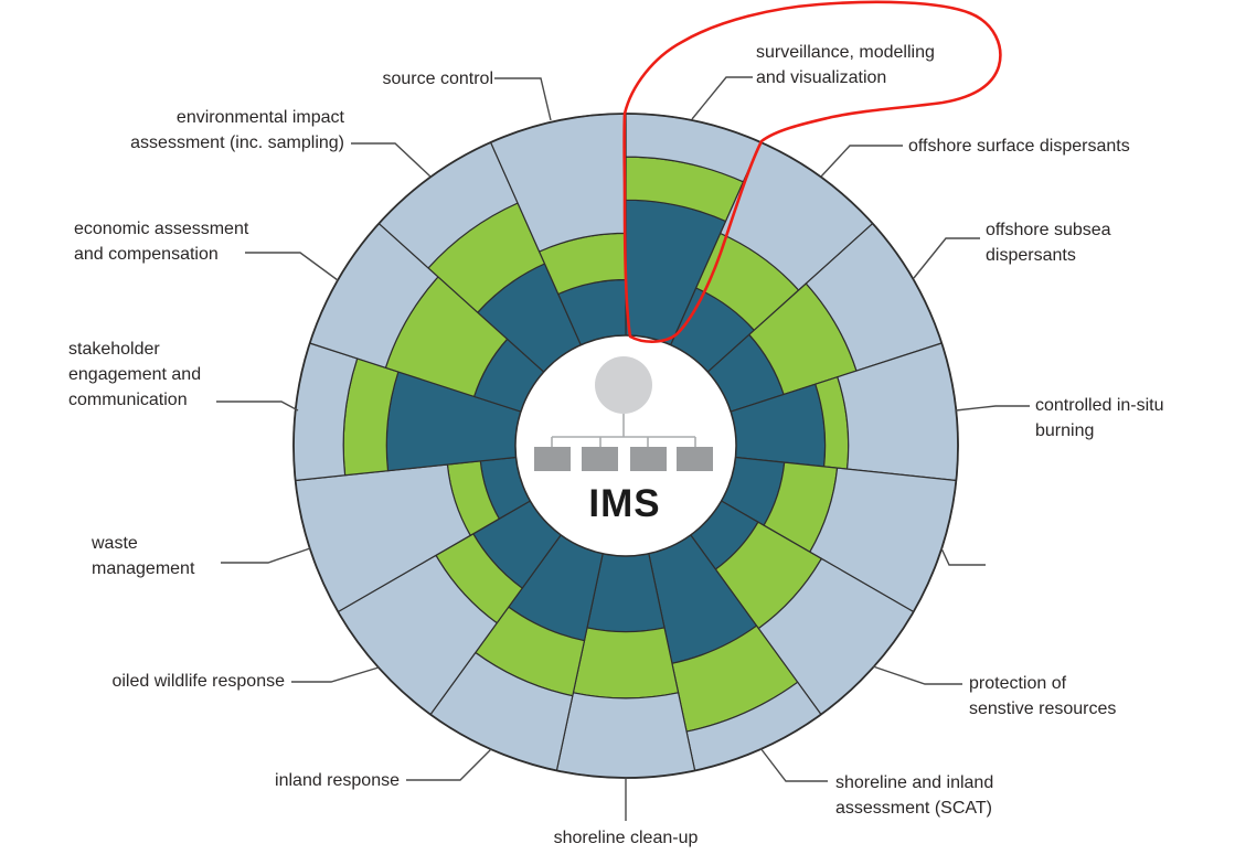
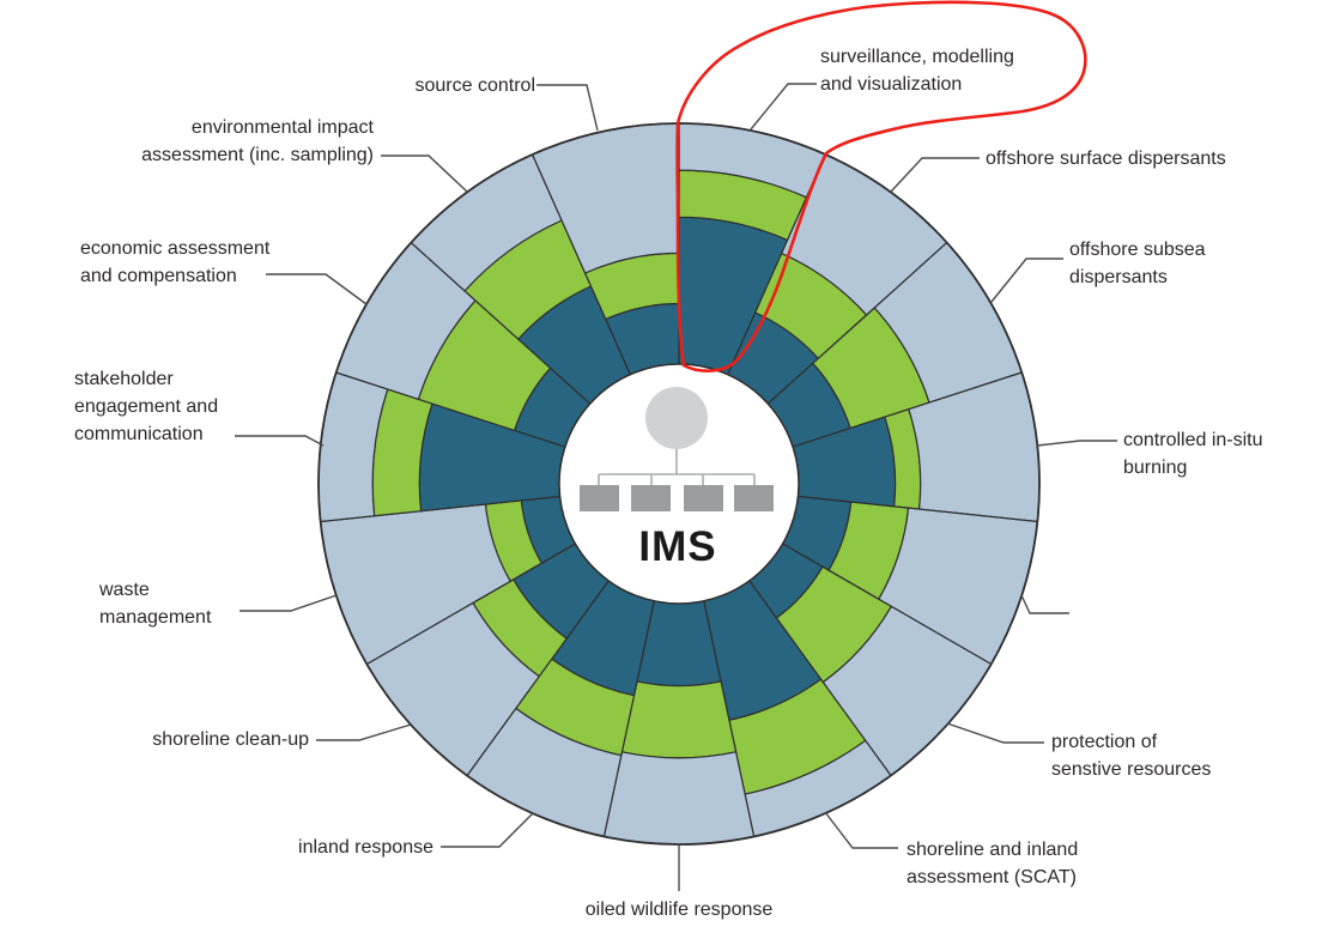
  IMS
  surveillance, modelling
  and visualization
  offshore surface dispersants
  offshore subsea
  dispersants
  controlled in-situ
  burning
  protection of
  senstive resources
  shoreline and inland
  assessment (SCAT)
- shoreline clean-up
+ oiled wildlife response
  inland response
- oiled wildlife response
+ shoreline clean-up
  waste
  management
  stakeholder
  engagement and
  communication
  economic assessment
  and compensation
  environmental impact
  assessment (inc. sampling)
  source control
